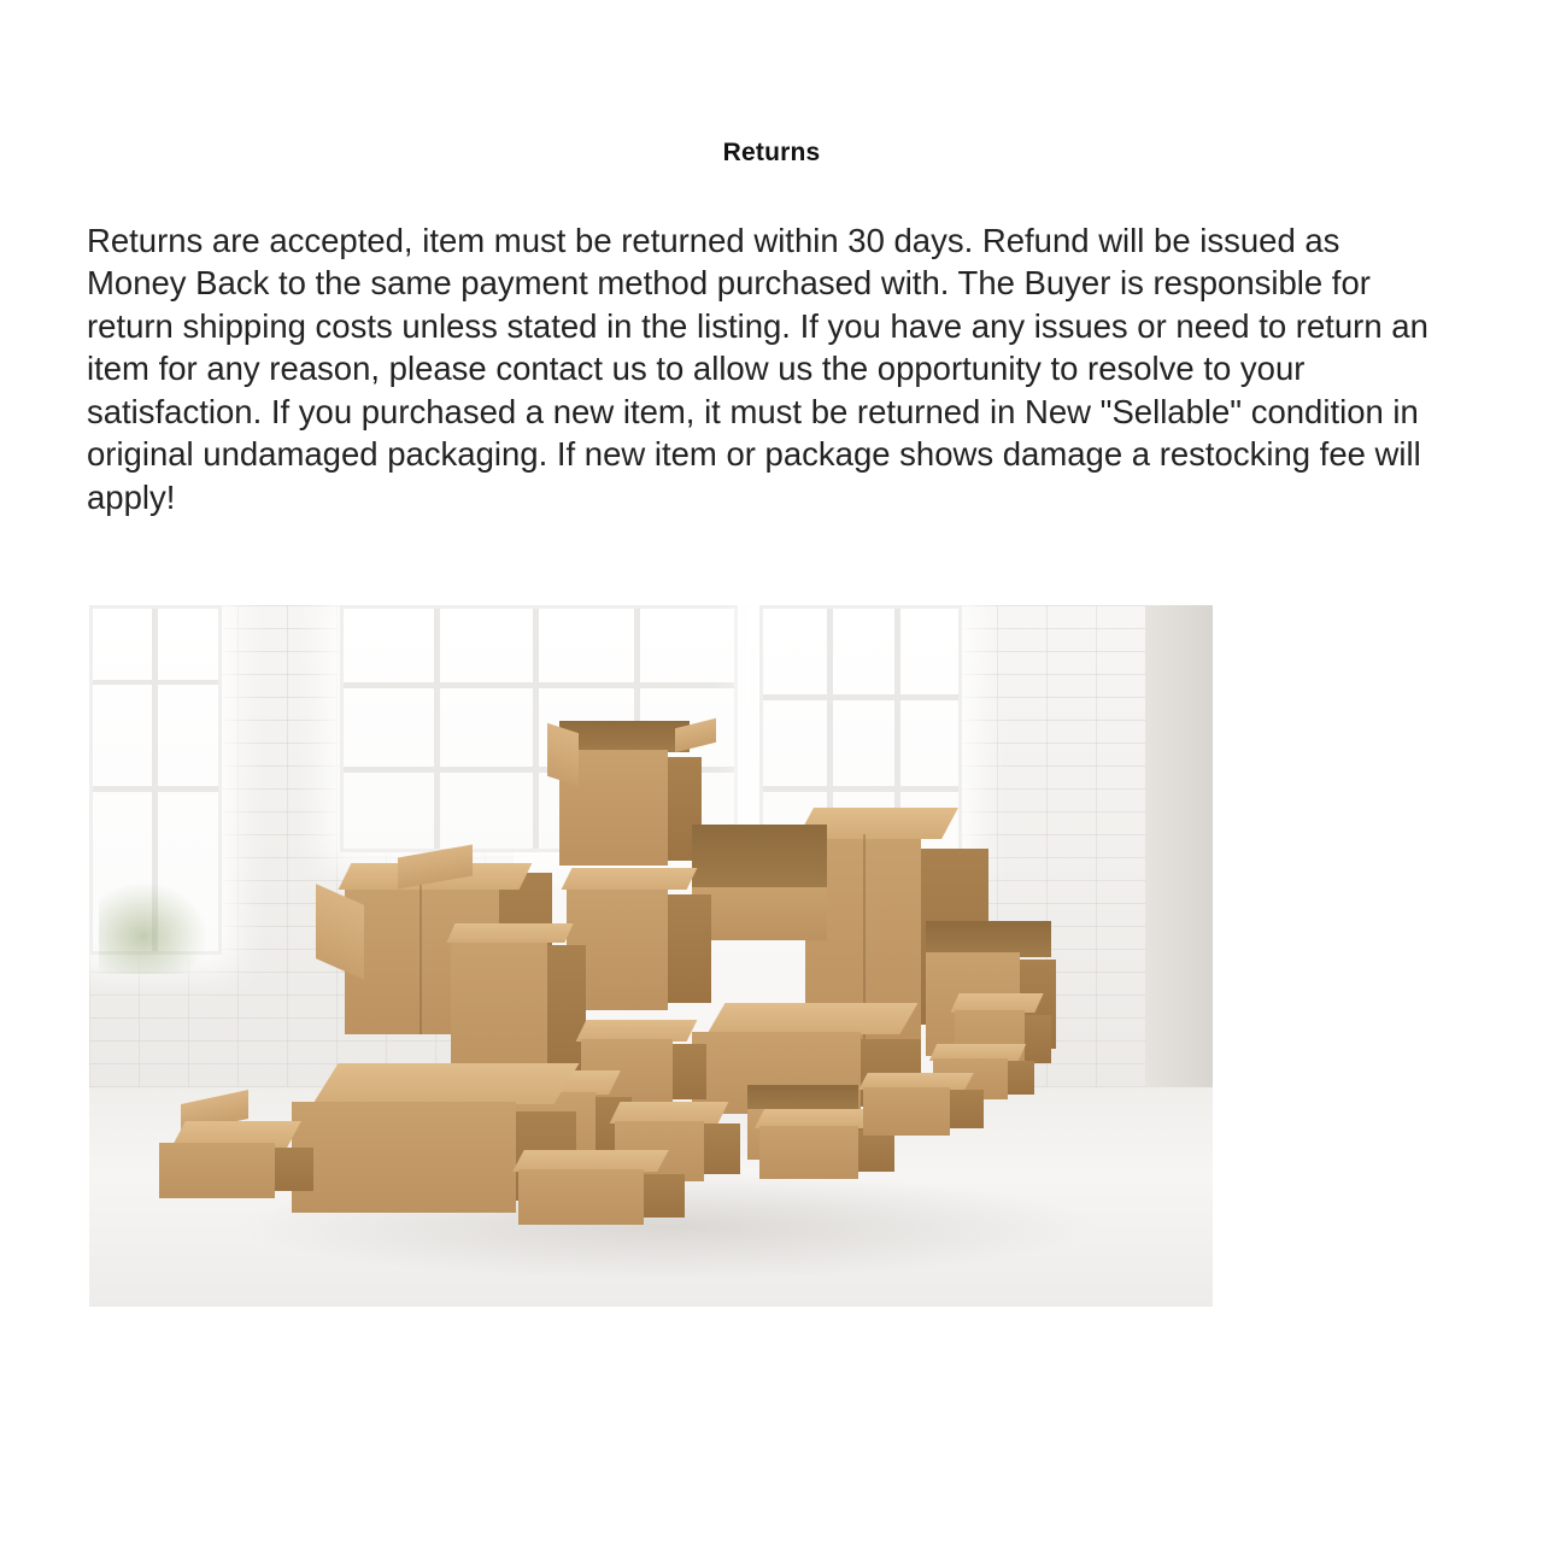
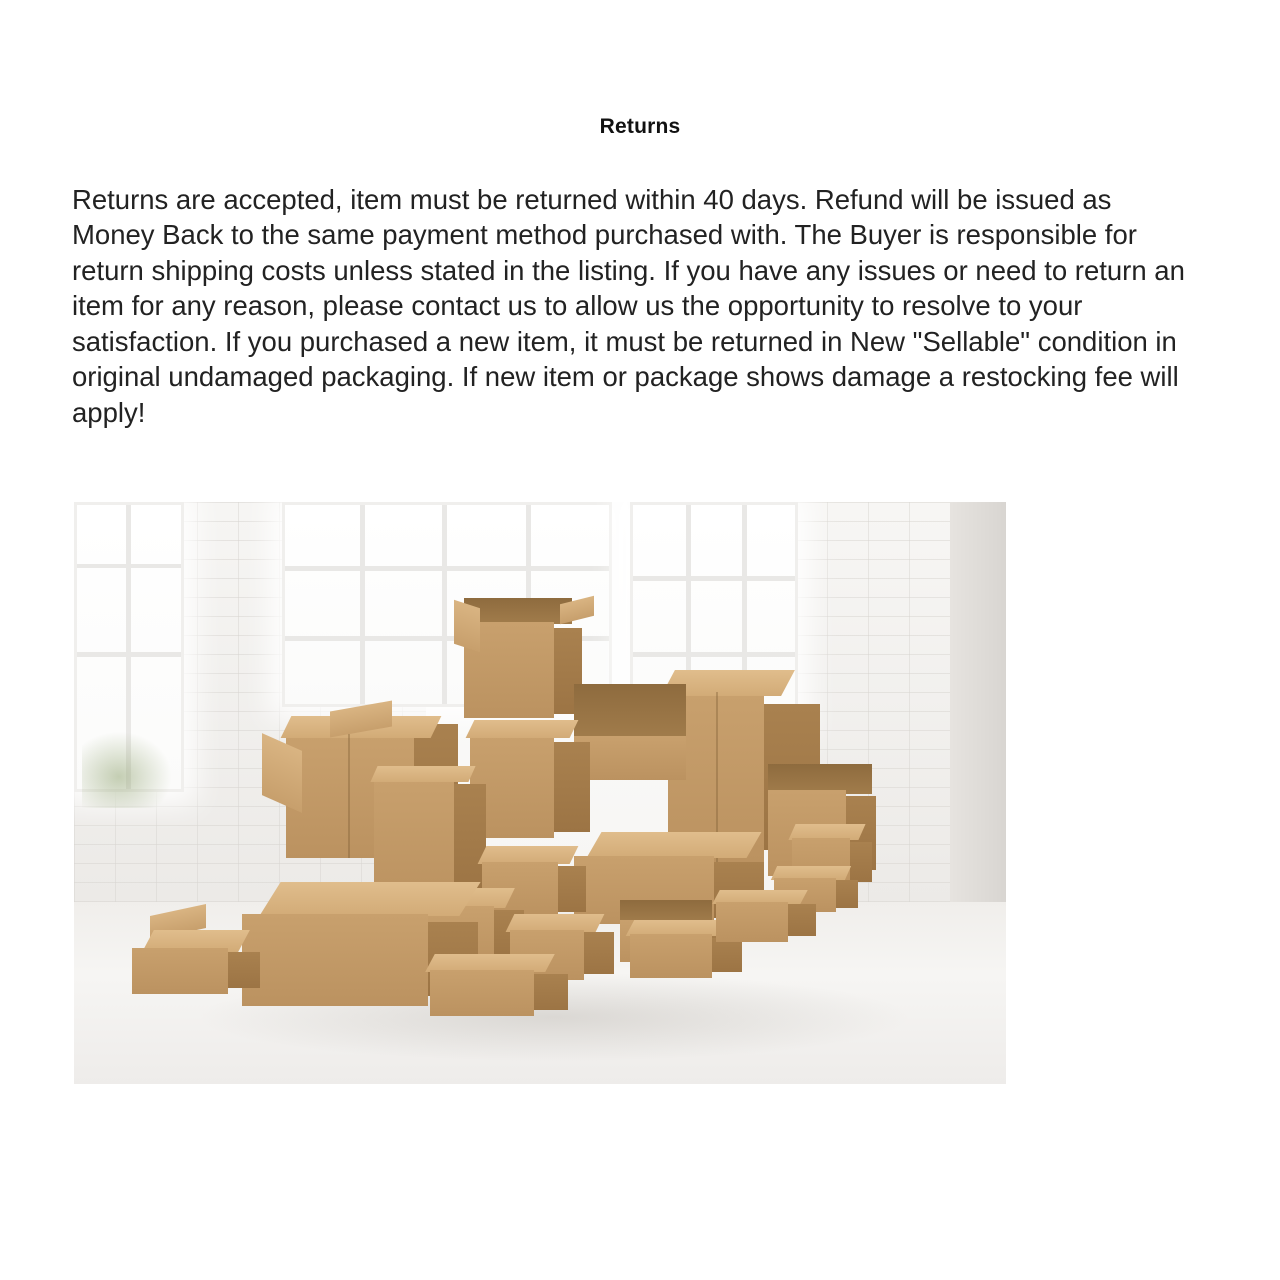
  Returns
- Returns are accepted, item must be returned within 30 days. Refund will be issued as Money Back to the same payment method purchased with. The Buyer is responsible for return shipping costs unless stated in the listing. If you have any issues or need to return an item for any reason, please contact us to allow us the opportunity to resolve to your satisfaction. If you purchased a new item, it must be returned in New "Sellable" condition in original undamaged packaging. If new item or package shows damage a restocking fee will apply!
+ Returns are accepted, item must be returned within 40 days. Refund will be issued as Money Back to the same payment method purchased with. The Buyer is responsible for return shipping costs unless stated in the listing. If you have any issues or need to return an item for any reason, please contact us to allow us the opportunity to resolve to your satisfaction. If you purchased a new item, it must be returned in New "Sellable" condition in original undamaged packaging. If new item or package shows damage a restocking fee will apply!
